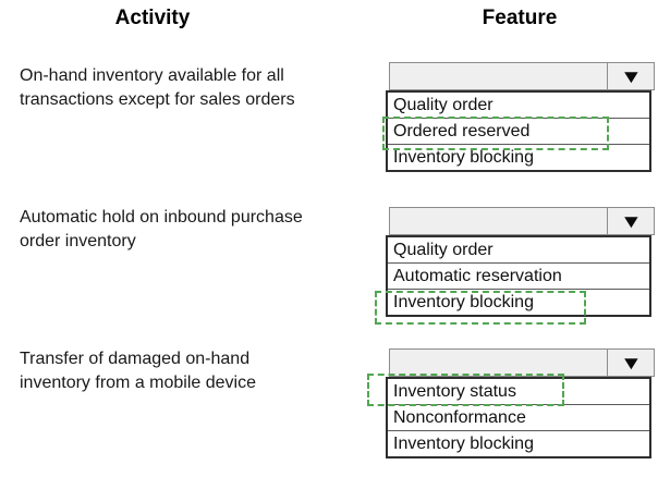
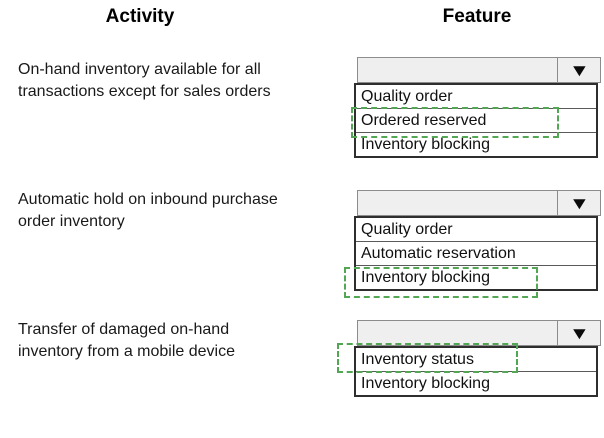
  Activity
  Feature
  On-hand inventory available for all
  transactions except for sales orders
  Automatic hold on inbound purchase
  order inventory
  Transfer of damaged on-hand
  inventory from a mobile device
  ▼
  Quality order
  Ordered reserved
  Inventory blocking
  ▼
  Quality order
  Automatic reservation
  Inventory blocking
  ▼
  Inventory status
- Nonconformance
  Inventory blocking
